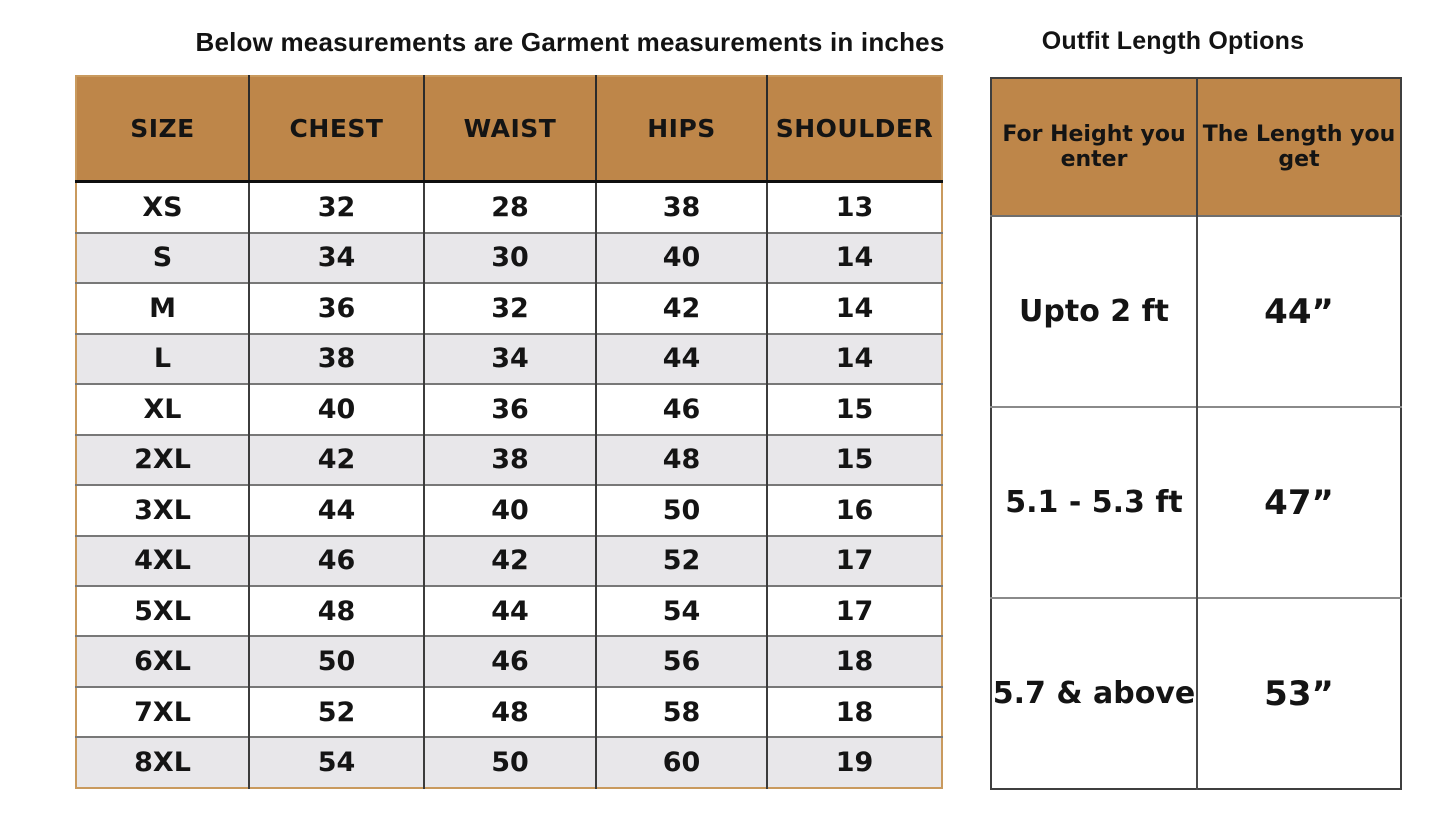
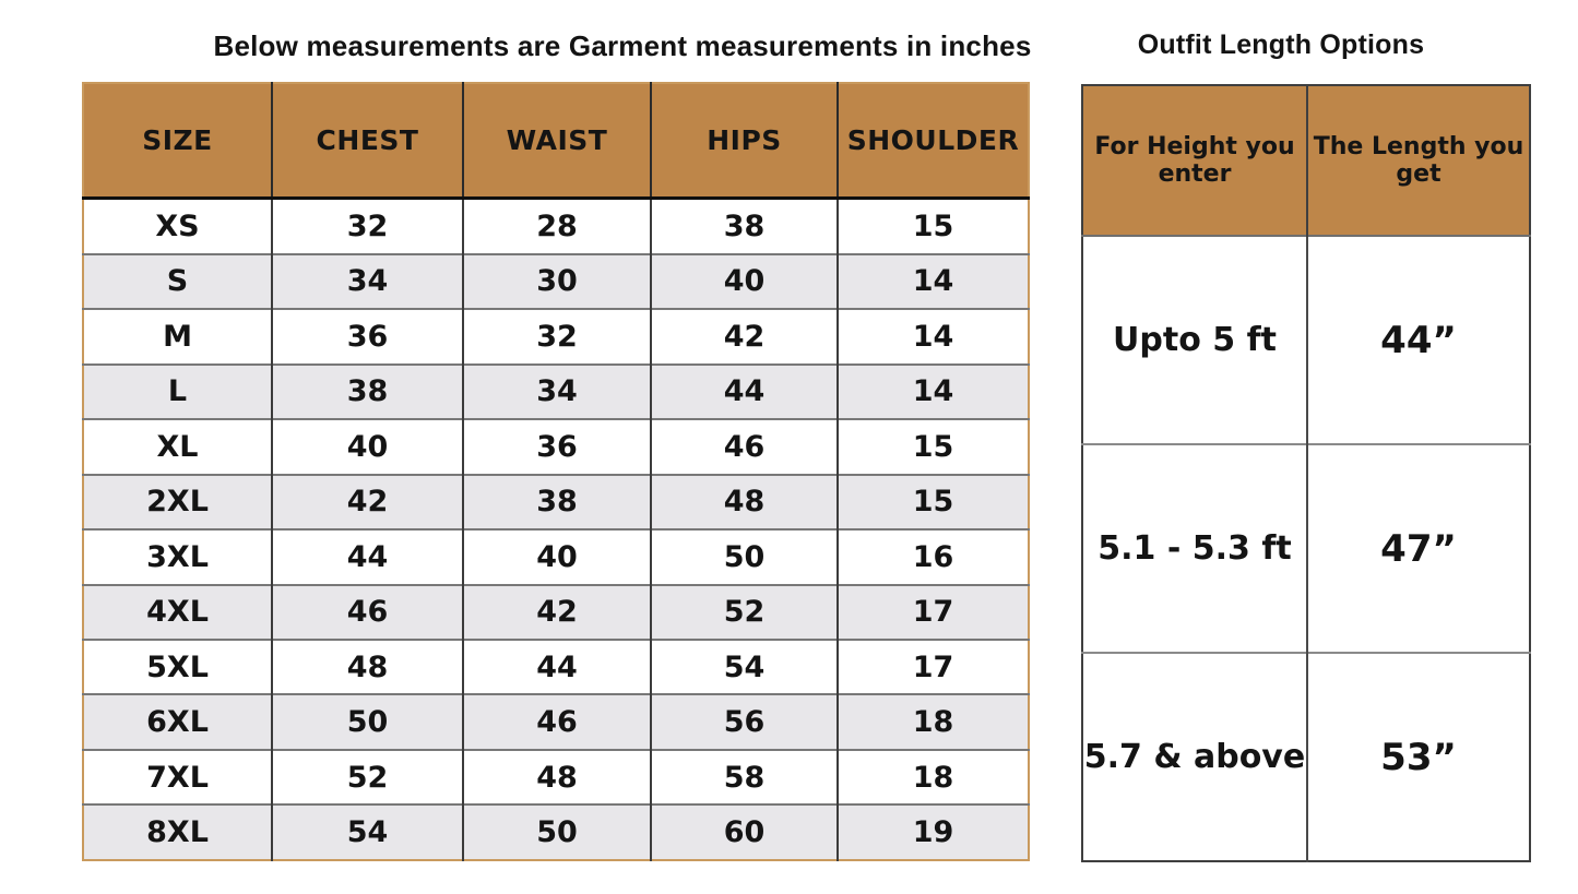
  Below measurements are Garment measurements in inches
  Outfit Length Options
  SIZE	CHEST	WAIST	HIPS	SHOULDER
- XS	32	28	38	13
+ XS	32	28	38	15
  S	34	30	40	14
  M	36	32	42	14
  L	38	34	44	14
  XL	40	36	46	15
  2XL	42	38	48	15
  3XL	44	40	50	16
  4XL	46	42	52	17
  5XL	48	44	54	17
  6XL	50	46	56	18
  7XL	52	48	58	18
  8XL	54	50	60	19
  For Height you enter	The Length you get
- Upto 2 ft	44”
+ Upto 5 ft	44”
  5.1 - 5.3 ft	47”
  5.7 & above	53”
